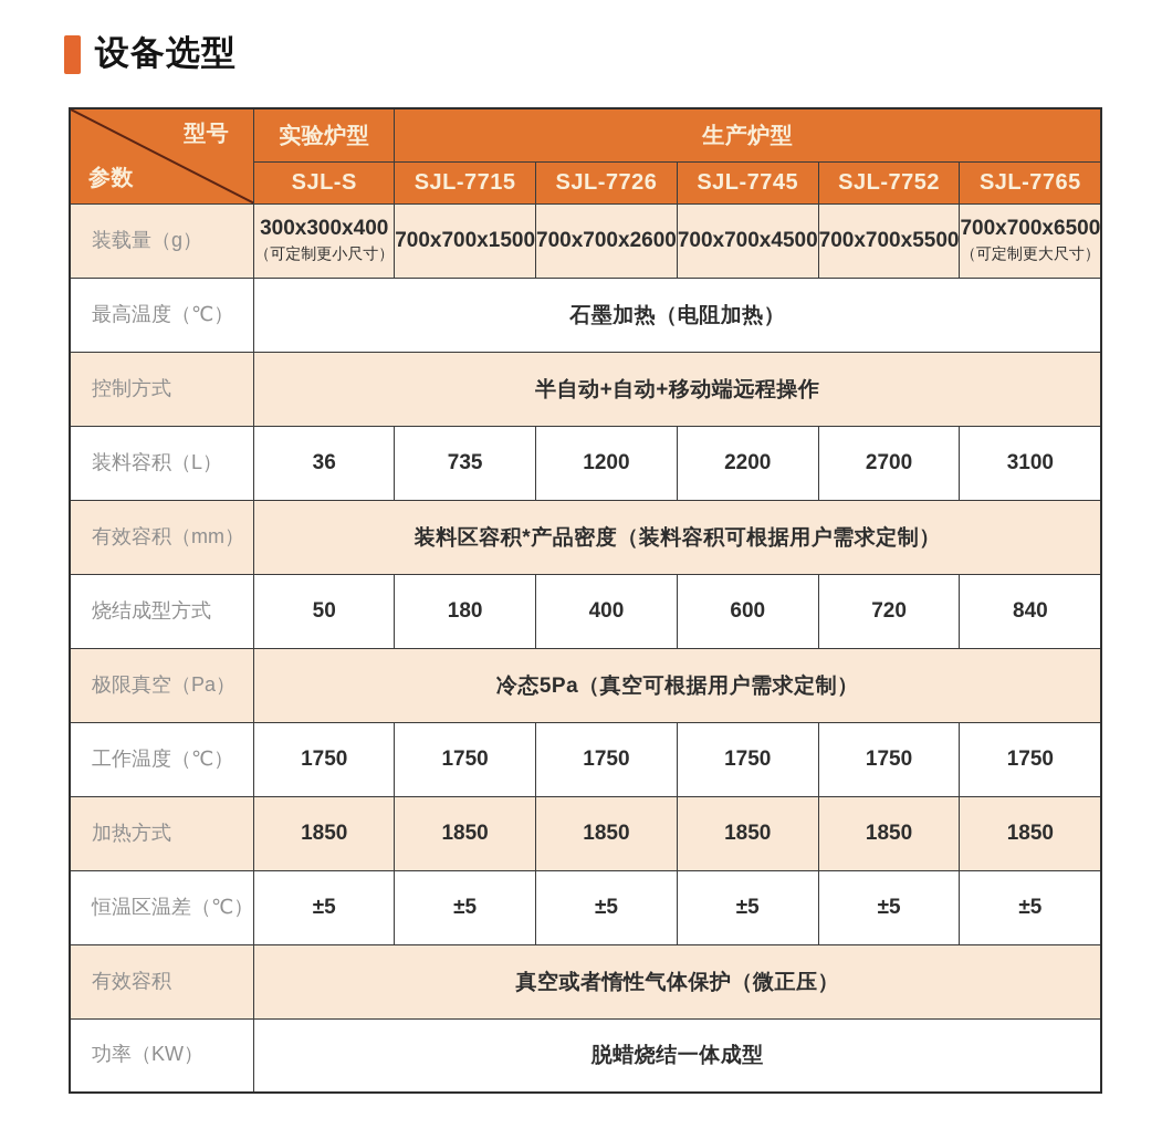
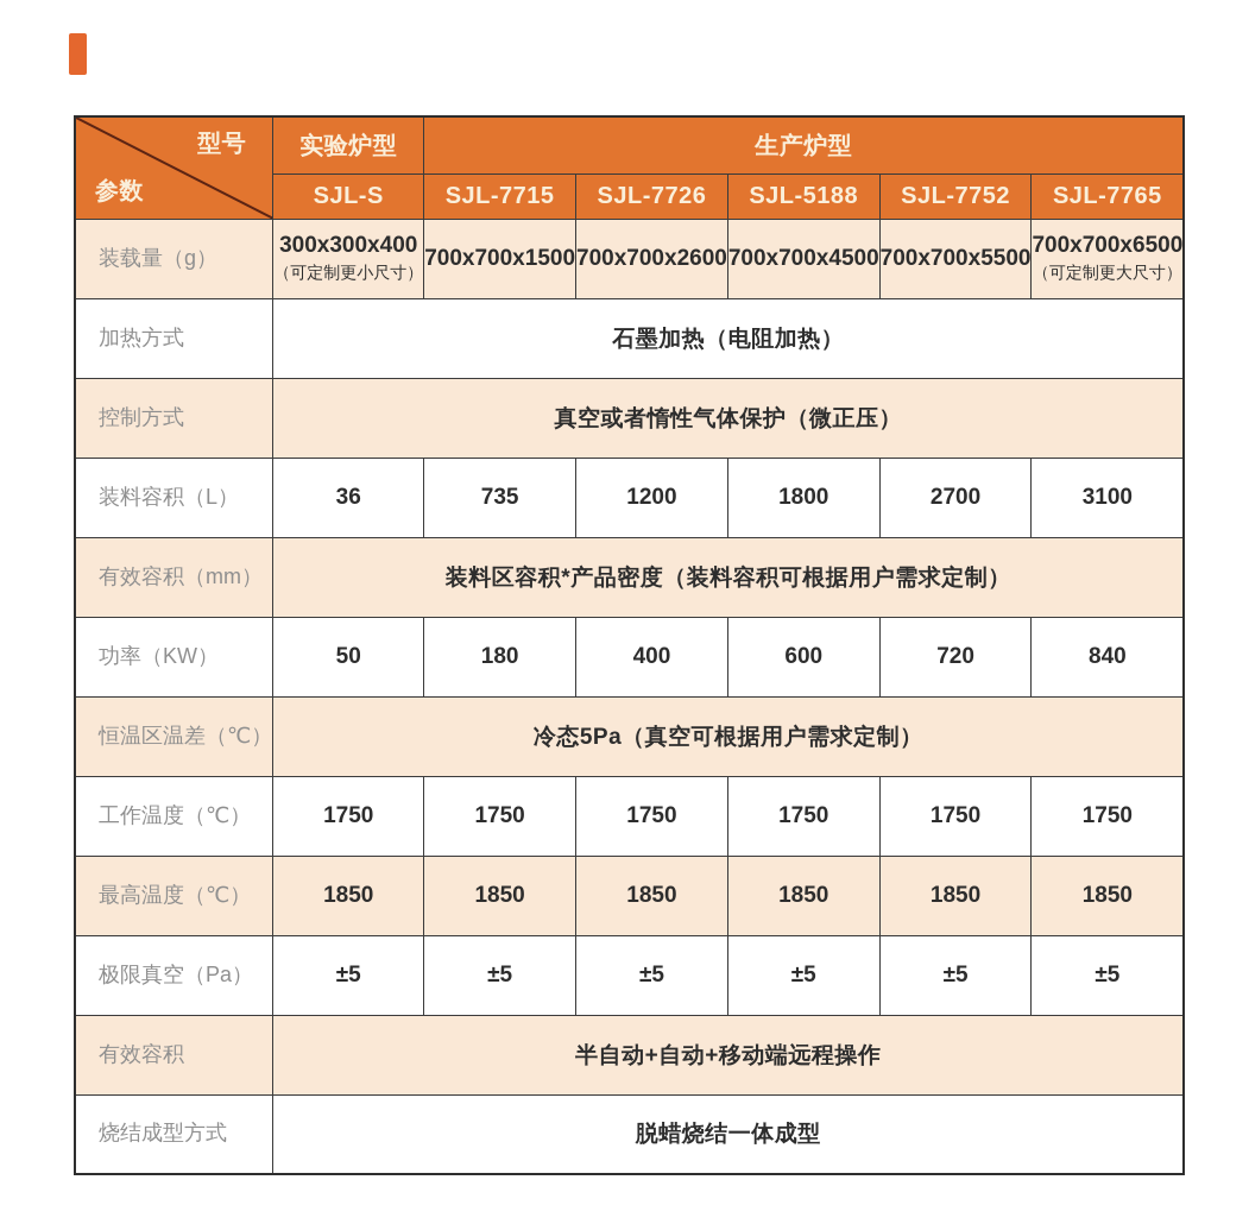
- 设备选型
  型号 参数	实验炉型	生产炉型
- SJL-S	SJL-7715	SJL-7726	SJL-7745	SJL-7752	SJL-7765
+ SJL-S	SJL-7715	SJL-7726	SJL-5188	SJL-7752	SJL-7765
  装载量（g）	300x300x400 （可定制更小尺寸）	700x700x1500	700x700x2600	700x700x4500	700x700x5500	700x700x6500 （可定制更大尺寸）
- 最高温度（℃）	石墨加热（电阻加热）
+ 加热方式	石墨加热（电阻加热）
- 控制方式	半自动+自动+移动端远程操作
+ 控制方式	真空或者惰性气体保护（微正压）
- 装料容积（L）	36	735	1200	2200	2700	3100
+ 装料容积（L）	36	735	1200	1800	2700	3100
  有效容积（mm）	装料区容积*产品密度（装料容积可根据用户需求定制）
- 烧结成型方式	50	180	400	600	720	840
+ 功率（KW）	50	180	400	600	720	840
- 极限真空（Pa）	冷态5Pa（真空可根据用户需求定制）
+ 恒温区温差（℃）	冷态5Pa（真空可根据用户需求定制）
  工作温度（℃）	1750	1750	1750	1750	1750	1750
- 加热方式	1850	1850	1850	1850	1850	1850
+ 最高温度（℃）	1850	1850	1850	1850	1850	1850
- 恒温区温差（℃）	±5	±5	±5	±5	±5	±5
+ 极限真空（Pa）	±5	±5	±5	±5	±5	±5
- 有效容积	真空或者惰性气体保护（微正压）
+ 有效容积	半自动+自动+移动端远程操作
- 功率（KW）	脱蜡烧结一体成型
+ 烧结成型方式	脱蜡烧结一体成型
